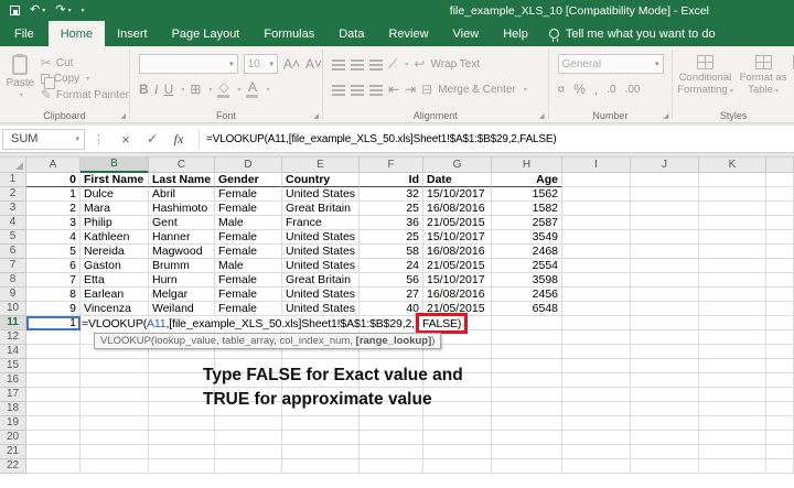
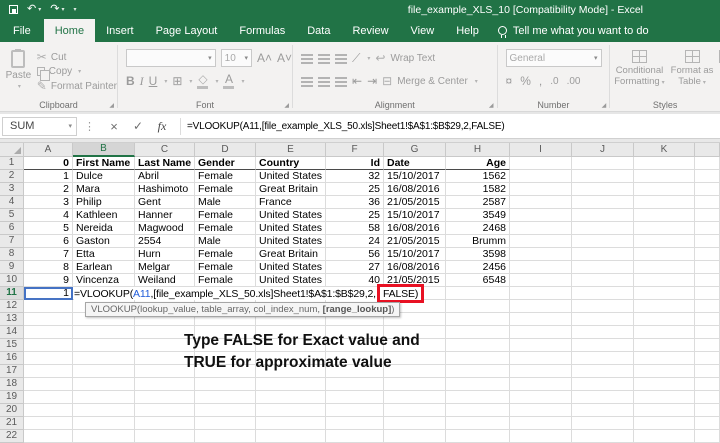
  ↶
  ↷
  file_example_XLS_10 [Compatibility Mode] - Excel
  File
  Home
  Insert
  Page Layout
  Formulas
  Data
  Review
  View
  Help
  Tell me what you want to do
  Paste
  ✂
  Cut
  Copy
  ✎
  Format Painter
  Clipboard
  10
  A˄
  A˅
  B
  I
  U
  ⊞
  ◇
  A
  Font
  ⟋
  ↩
  Wrap Text
  ⇤
  ⇥
  ⊟
  Merge & Center
  Alignment
  General
  ¤
  %
  ,
  .0
  .00
  Number
  Conditional
  Formatting
  Format as
  Table
  Styles
  SUM
  ⋮
  ×
  ✓
  fx
  =VLOOKUP(A11,[file_example_XLS_50.xls]Sheet1!$A$1:$B$29,2,FALSE)
  A
  B
  C
  D
  E
  F
  G
  H
  I
  J
  K
  1
  0
  First Name
  Last Name
  Gender
  Country
  Id
  Date
  Age
  2
  1
  Dulce
  Abril
  Female
  United States
  32
  15/10/2017
  1562
  3
  2
  Mara
  Hashimoto
  Female
  Great Britain
  25
  16/08/2016
  1582
  4
  3
  Philip
  Gent
  Male
  France
  36
  21/05/2015
  2587
  5
  4
  Kathleen
  Hanner
  Female
  United States
  25
  15/10/2017
  3549
  6
  5
  Nereida
  Magwood
  Female
  United States
  58
  16/08/2016
  2468
  7
  6
  Gaston
- Brumm
+ 2554
  Male
  United States
  24
  21/05/2015
- 2554
+ Brumm
  8
  7
  Etta
  Hurn
  Female
  Great Britain
  56
  15/10/2017
  3598
  9
  8
  Earlean
  Melgar
  Female
  United States
  27
  16/08/2016
  2456
  10
  9
  Vincenza
  Weiland
  Female
  United States
  40
  21/05/2015
  6548
  11
  1
  12
+ 13
  14
  15
  16
  17
  18
  19
  20
  21
  22
  =VLOOKUP(
  A11
  ,[file_example_XLS_50.xls]Sheet1!$A$1:$B$29,2,
  FALSE)
  VLOOKUP(lookup_value, table_array, col_index_num,
  [range_lookup]
  )
  Type FALSE for Exact value and
  TRUE for approximate value
